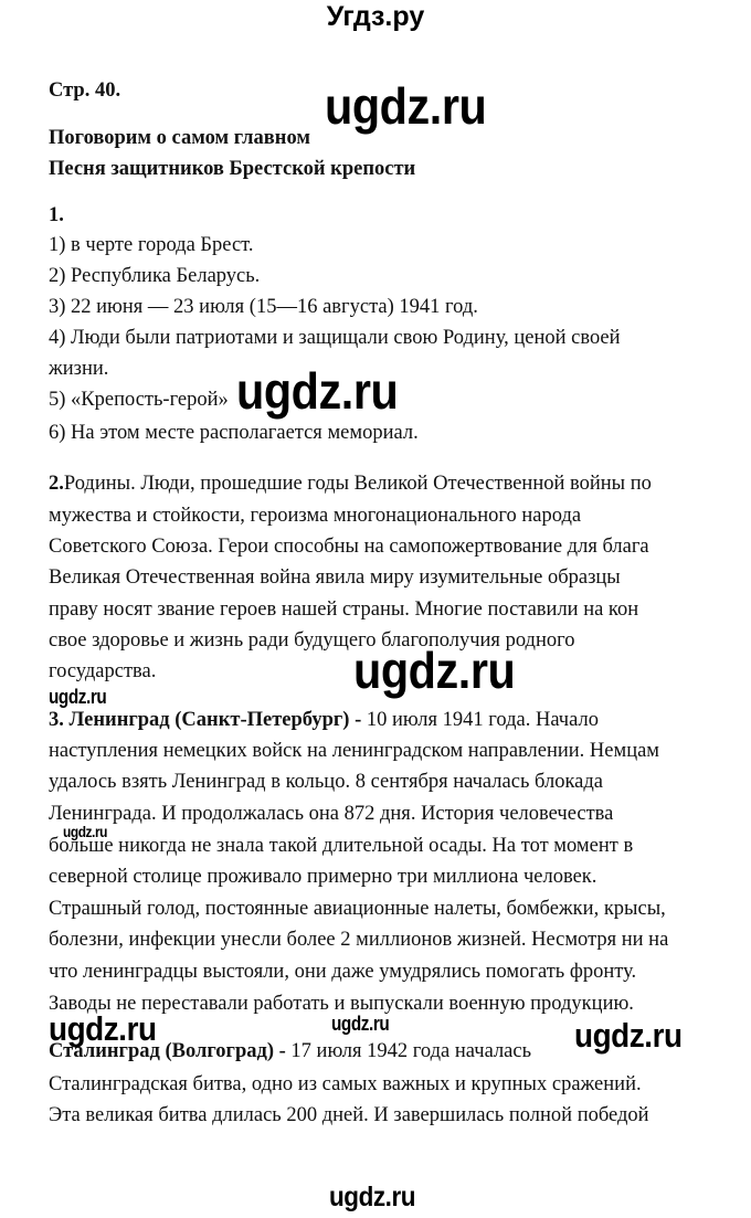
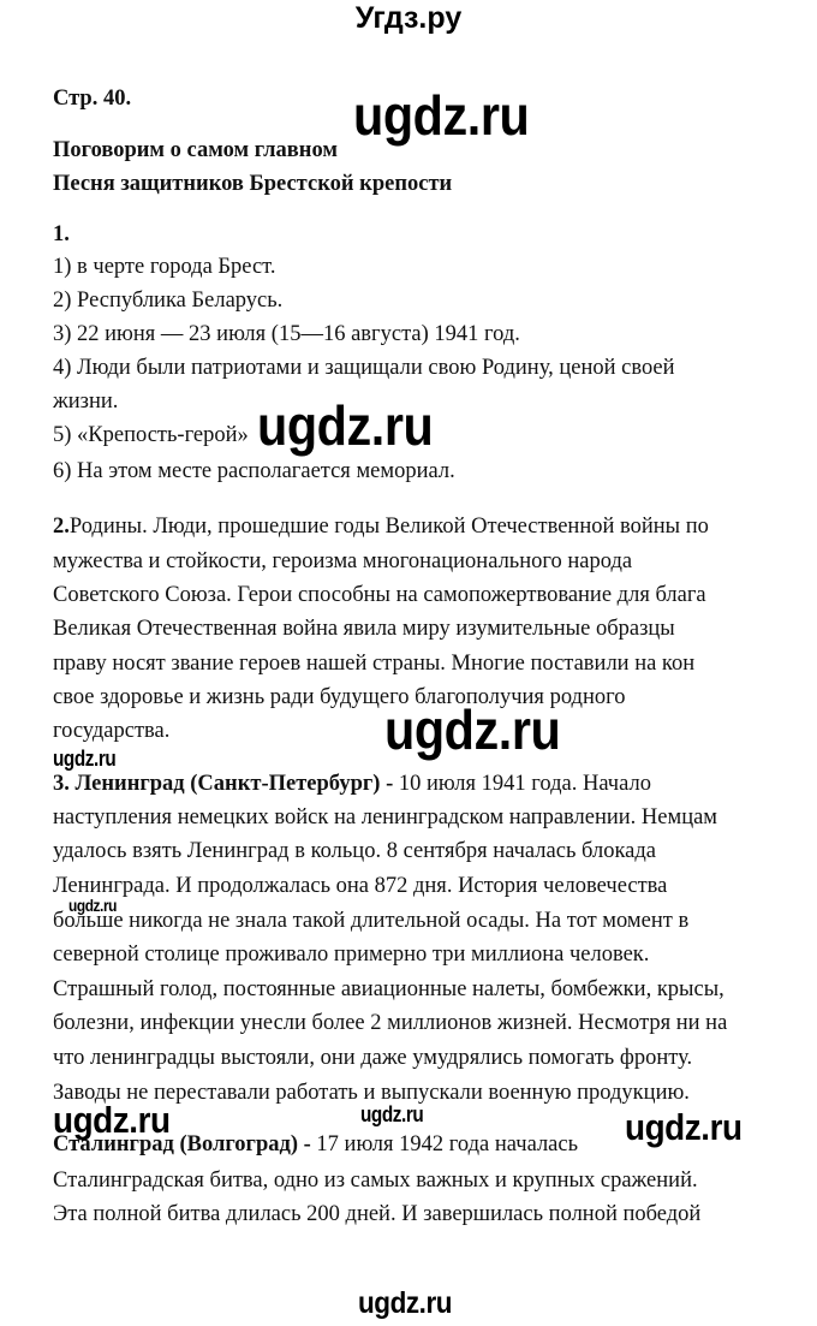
  Угдз.ру
  Стр. 40.
  Поговорим о самом главном
  Песня защитников Брестской крепости
  1.
  1) в черте города Брест.
  2) Республика Беларусь.
  3) 22 июня — 23 июля (15—16 августа) 1941 год.
  4) Люди были патриотами и защищали свою Родину, ценой своей
  жизни.
  5) «Крепость-герой»
  6) На этом месте располагается мемориал.
  2.Родины. Люди, прошедшие годы Великой Отечественной войны по
  мужества и стойкости, героизма многонационального народа
  Советского Союза. Герои способны на самопожертвование для блага
  Великая Отечественная война явила миру изумительные образцы
  праву носят звание героев нашей страны. Многие поставили на кон
  свое здоровье и жизнь ради будущего благополучия родного
  государства.
  3. Ленинград (Санкт-Петербург) - 10 июля 1941 года. Начало
  наступления немецких войск на ленинградском направлении. Немцам
  удалось взять Ленинград в кольцо. 8 сентября началась блокада
  Ленинграда. И продолжалась она 872 дня. История человечества
  больше никогда не знала такой длительной осады. На тот момент в
  северной столице проживало примерно три миллиона человек.
  Страшный голод, постоянные авиационные налеты, бомбежки, крысы,
  болезни, инфекции унесли более 2 миллионов жизней. Несмотря ни на
  что ленинградцы выстояли, они даже умудрялись помогать фронту.
  Заводы не переставали работать и выпускали военную продукцию.
  Сталинград (Волгоград) - 17 июля 1942 года началась
  Сталинградская битва, одно из самых важных и крупных сражений.
- Эта великая битва длилась 200 дней. И завершилась полной победой
+ Эта полной битва длилась 200 дней. И завершилась полной победой
  ugdz.ru
  ugdz.ru
  ugdz.ru
  ugdz.ru
  ugdz.ru
  ugdz.ru
  ugdz.ru
  ugdz.ru
  ugdz.ru
